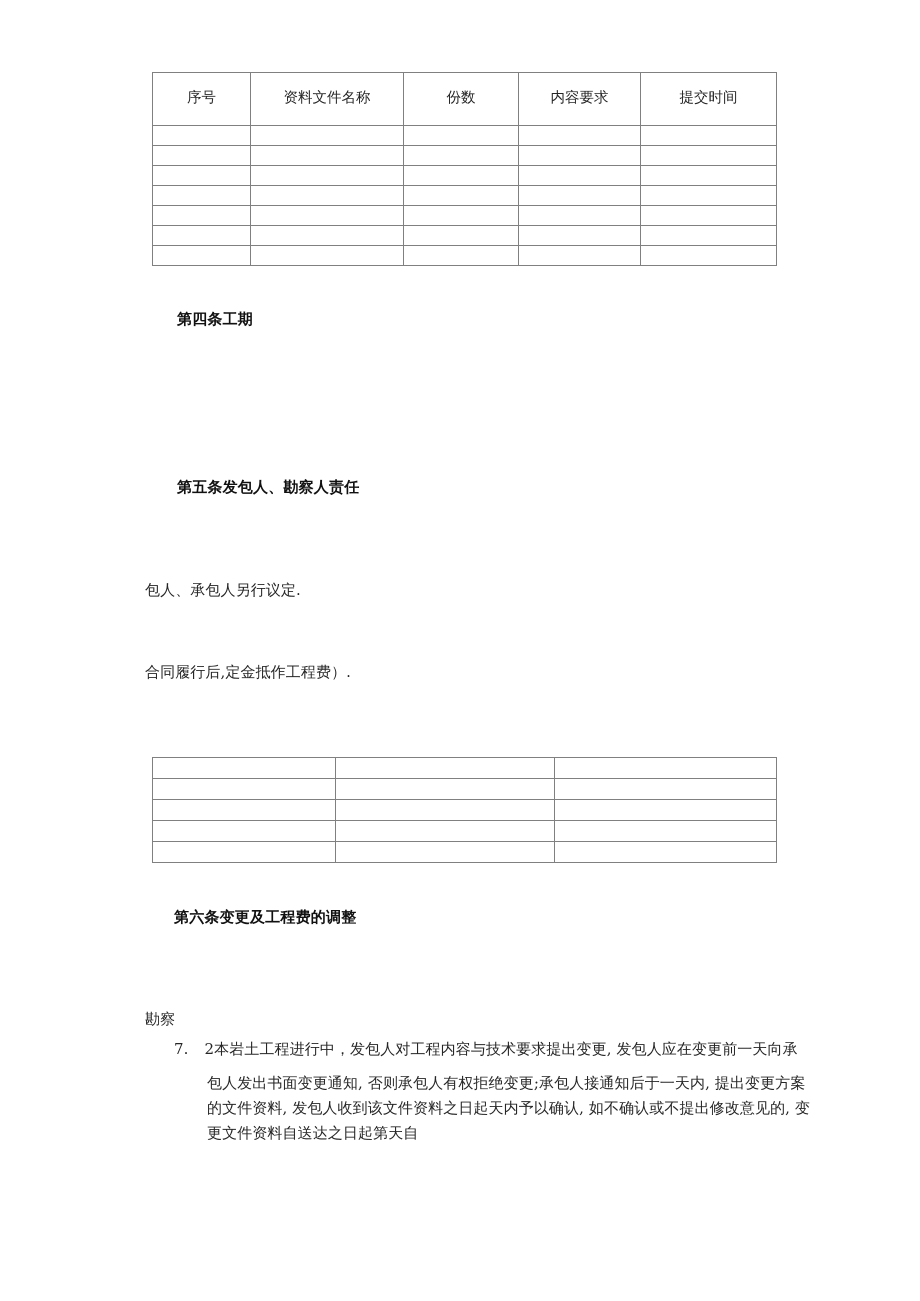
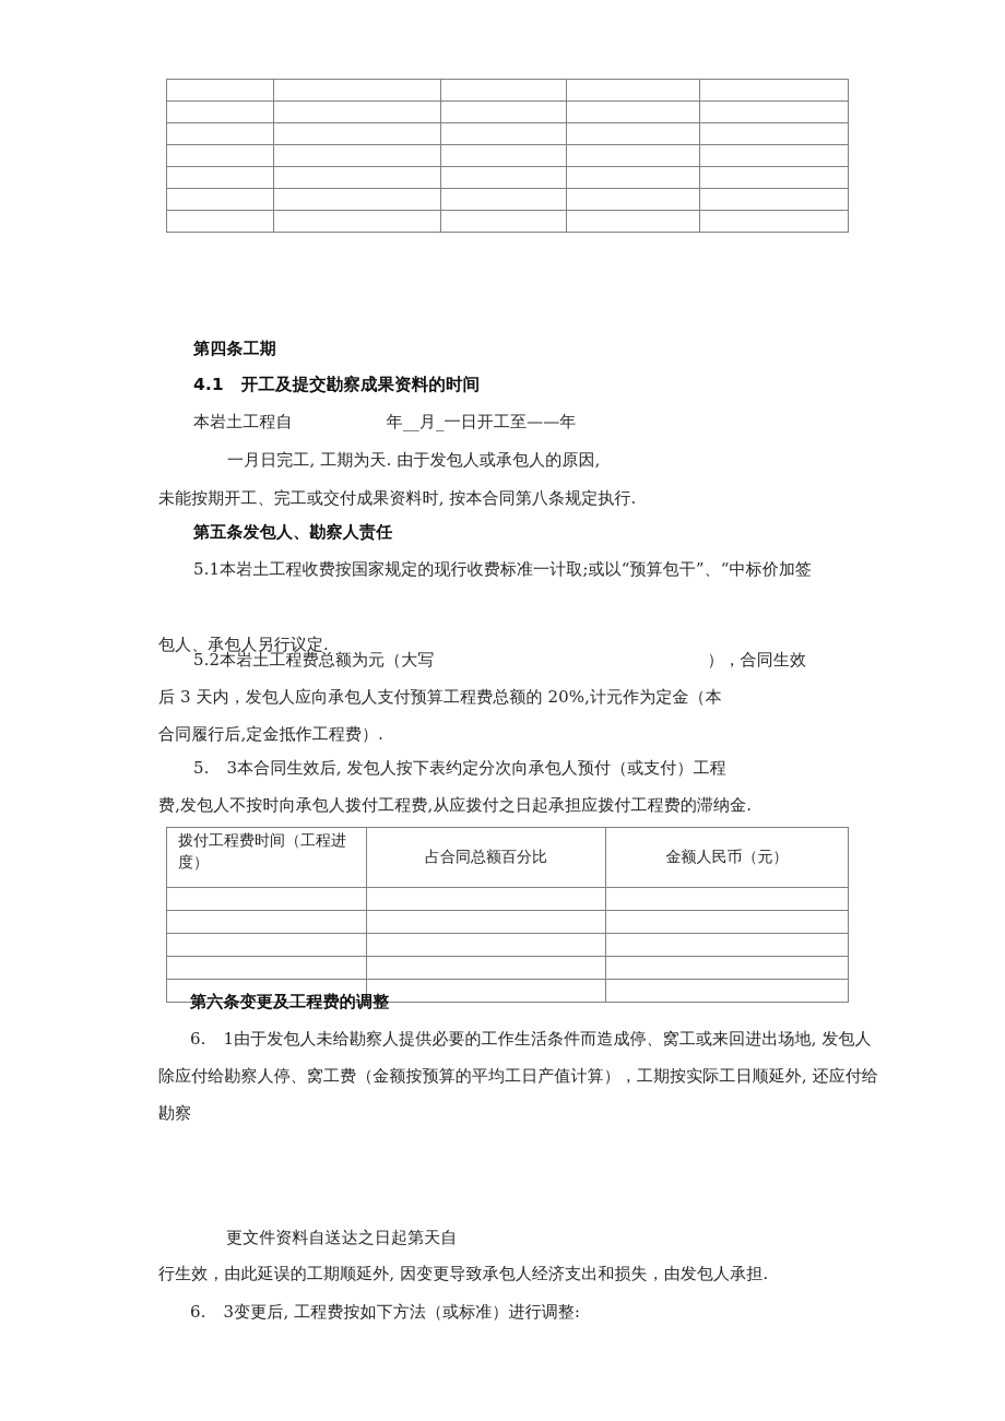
- 序号	资料文件名称	份数	内容要求	提交时间
  第四条工期
+ 4.1 开工及提交勘察成果资料的时间
+ 本岩土工程自 年__月_一日开工至——年
+ 一月日完工, 工期为天. 由于发包人或承包人的原因,
+ 未能按期开工、完工或交付成果资料时, 按本合同第八条规定执行.
  第五条发包人、勘察人责任
+ 5.1本岩土工程收费按国家规定的现行收费标准一计取;或以“预算包干”、“中标价加签
  包人、承包人另行议定.
+ 5.2本岩土工程费总额为元（大写 ），合同生效
+ 后 3 天内，发包人应向承包人支付预算工程费总额的 20%,计元作为定金（本
  合同履行后,定金抵作工程费）.
+ 5. 3本合同生效后, 发包人按下表约定分次向承包人预付（或支付）工程
+ 费,发包人不按时向承包人拨付工程费,从应拨付之日起承担应拨付工程费的滞纳金.
+ 拨付工程费时间（工程进度）	占合同总额百分比	金额人民币（元）
  第六条变更及工程费的调整
+ 6. 1由于发包人未给勘察人提供必要的工作生活条件而造成停、窝工或来回进出场地, 发包人
+ 除应付给勘察人停、窝工费（金额按预算的平均工日产值计算），工期按实际工日顺延外, 还应付给
  勘察
- 7. 2本岩土工程进行中，发包人对工程内容与技术要求提出变更, 发包人应在变更前一天向承
- 包人发出书面变更通知, 否则承包人有权拒绝变更;承包人接通知后于一天内, 提出变更方案
- 的文件资料, 发包人收到该文件资料之日起天内予以确认, 如不确认或不提出修改意见的, 变
  更文件资料自送达之日起第天自
+ 行生效，由此延误的工期顺延外, 因变更导致承包人经济支出和损失，由发包人承担.
+ 6. 3变更后, 工程费按如下方法（或标准）进行调整:
